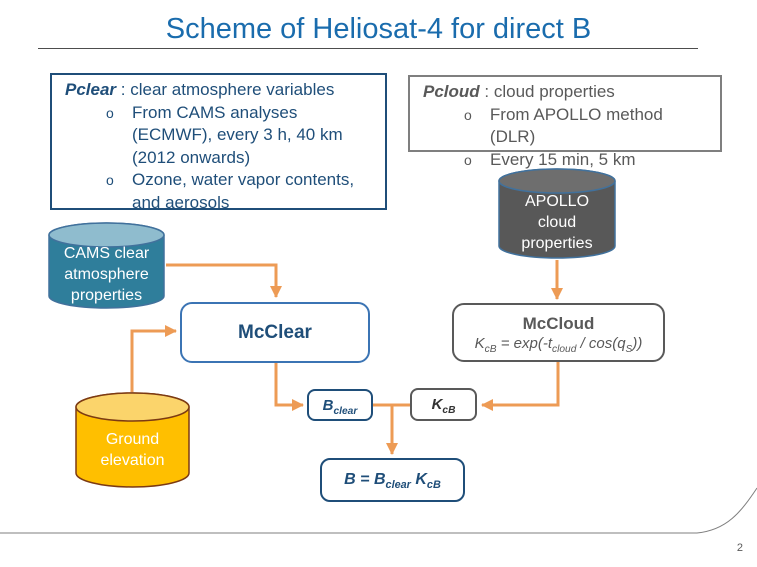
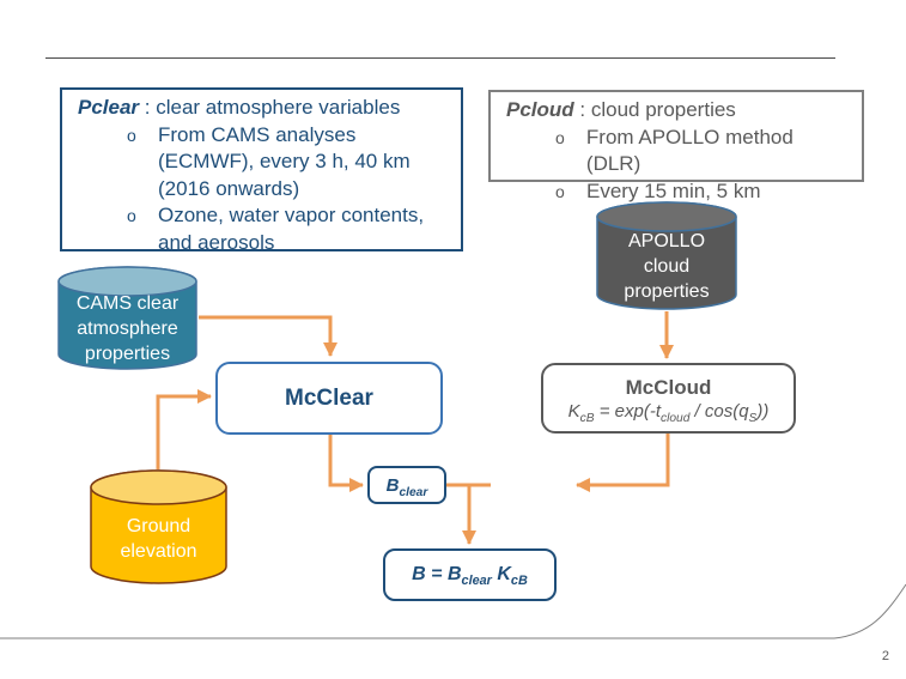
- Scheme of Heliosat-4 for direct B
  Pclear : clear atmosphere variables
  o
  From CAMS analyses
  (ECMWF), every 3 h, 40 km
- (2012 onwards)
+ (2016 onwards)
  o
  Ozone, water vapor contents,
  and aerosols
  Pcloud : cloud properties
  o
  From APOLLO method (DLR)
  o
  Every 15 min, 5 km
  CAMS clear
  atmosphere
  properties
  APOLLO
  cloud
  properties
  Ground
  elevation
  McClear
  McCloud
  KcB = exp(-tcloud / cos(qS))
  Bclear
- KcB
  B = Bclear KcB
  2
